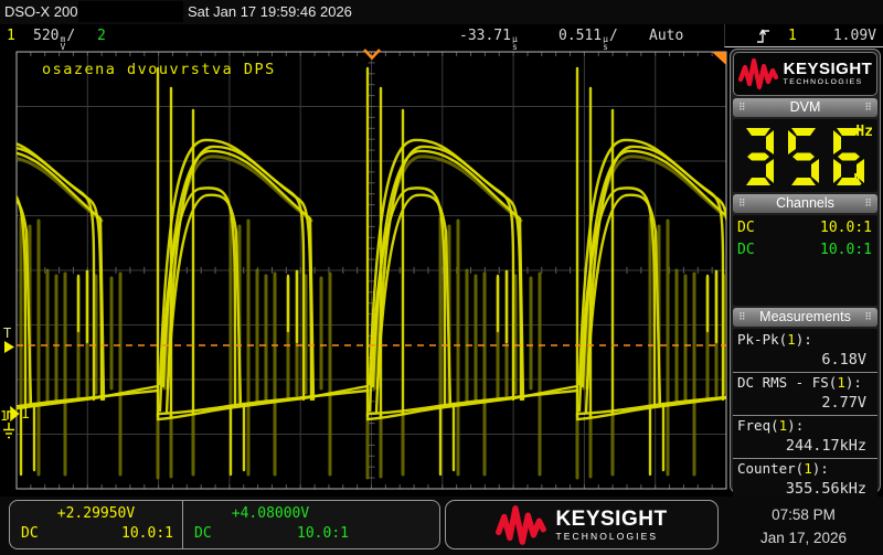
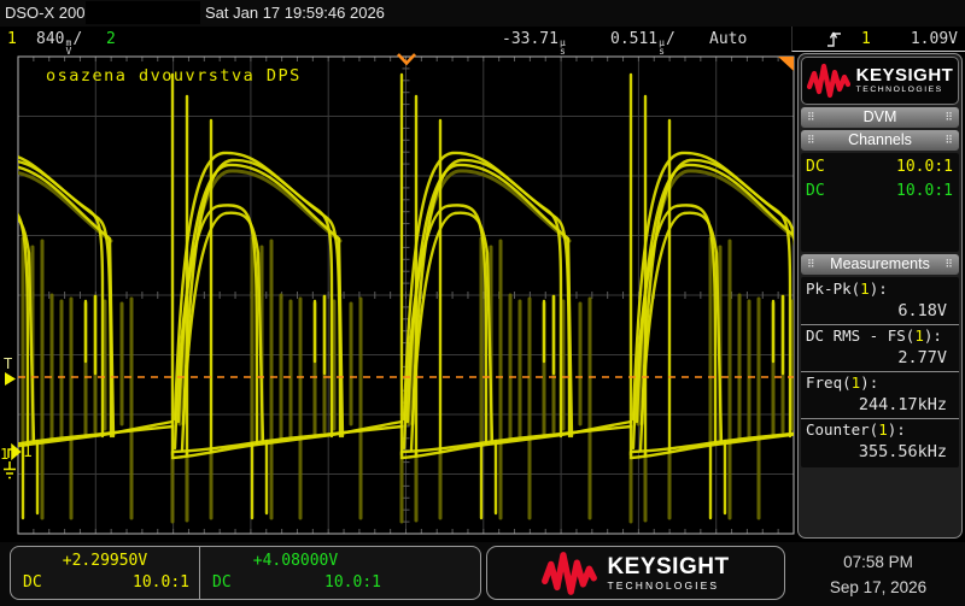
  osazena dvouvrstva DPS
  T
  1
  1
  DSO-X 200
  Sat Jan 17 19:59:46 2026
  1
- 520
+ 840
  m
  V
  /
  2
  -33.71
  µ
  s
  0.511
  µ
  s
  /
  Auto
  1
  1.09V
  KEYSIGHT
  ⠿
  DVM
  ⠿
- Hz
- k
  ⠿
  Channels
  ⠿
  DC
  10.0:1
  DC
  10.0:1
  ⠿
  Measurements
  ⠿
  Pk-Pk(1):
  6.18V
  DC RMS - FS(1):
  2.77V
  Freq(1):
  244.17kHz
  Counter(1):
  355.56kHz
  +2.29950V
  DC
  10.0:1
  +4.08000V
  DC
  10.0:1
  KEYSIGHT
  TECHNOLOGIES
  07:58 PM
- Jan 17, 2026
+ Sep 17, 2026
